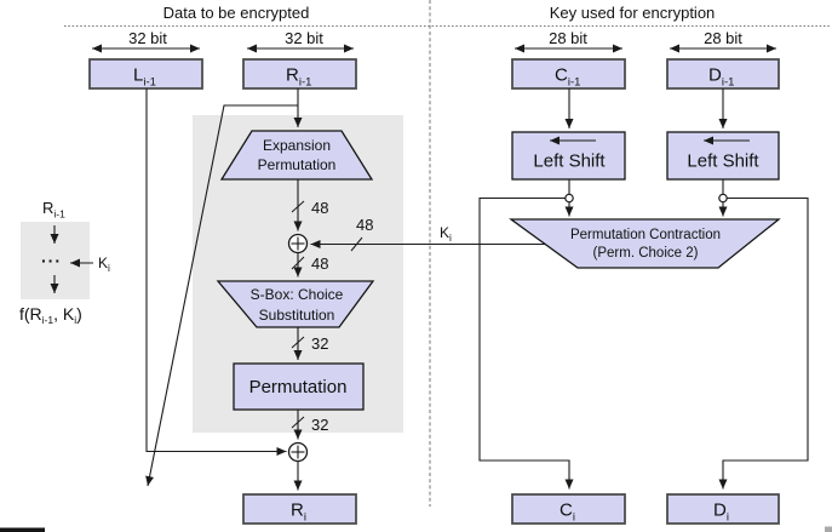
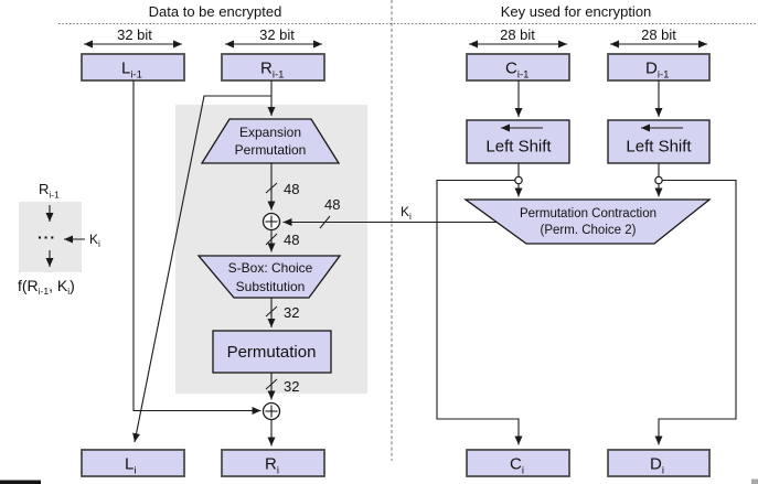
  Data to be encrypted
  Key used for encryption
  32 bit
  32 bit
  28 bit
  28 bit
  Li-1
  Ri-1
  Ci-1
  Di-1
  Expansion
  Permutation
  48
  48
  Ki
  48
  S-Box: Choice
  Substitution
  32
  Permutation
  32
  Left Shift
  Left Shift
  Permutation Contraction
  (Perm. Choice 2)
+ Li
  Ri
  Ci
  Di
  Ri-1
  ···
  Ki
  f(Ri-1 , Ki )
